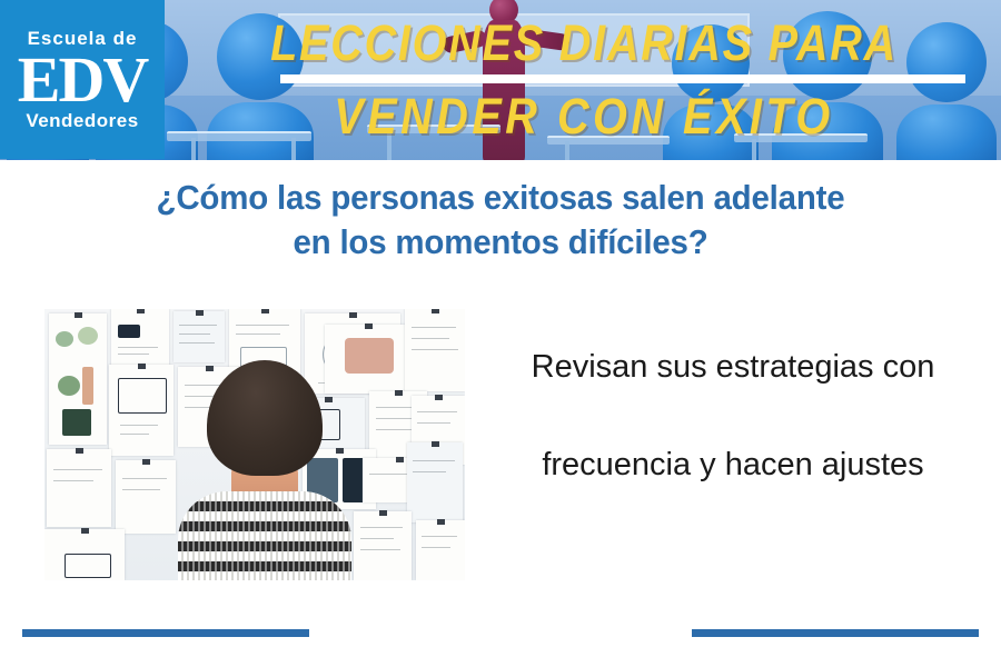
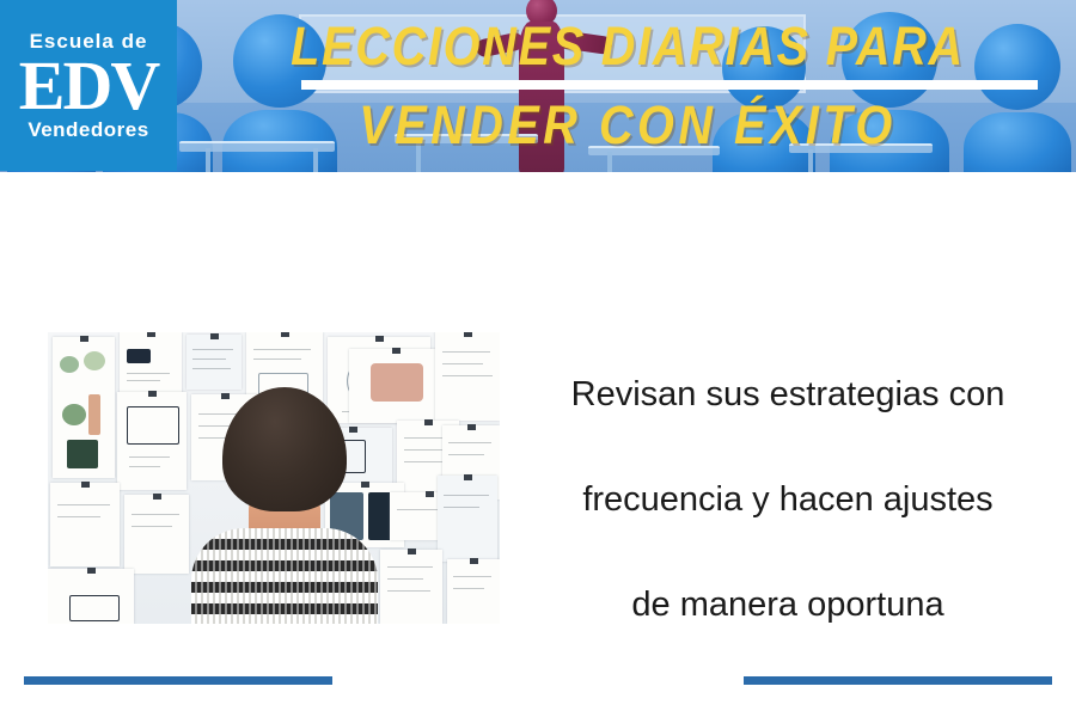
  LECCIONES DIARIAS PARA
  VENDER CON ÉXITO
  Escuela de
  EDV
  Vendedores
- ¿Cómo las personas exitosas salen adelante
- en los momentos difíciles?
  Revisan sus estrategias con
  frecuencia y hacen ajustes
+ de manera oportuna
